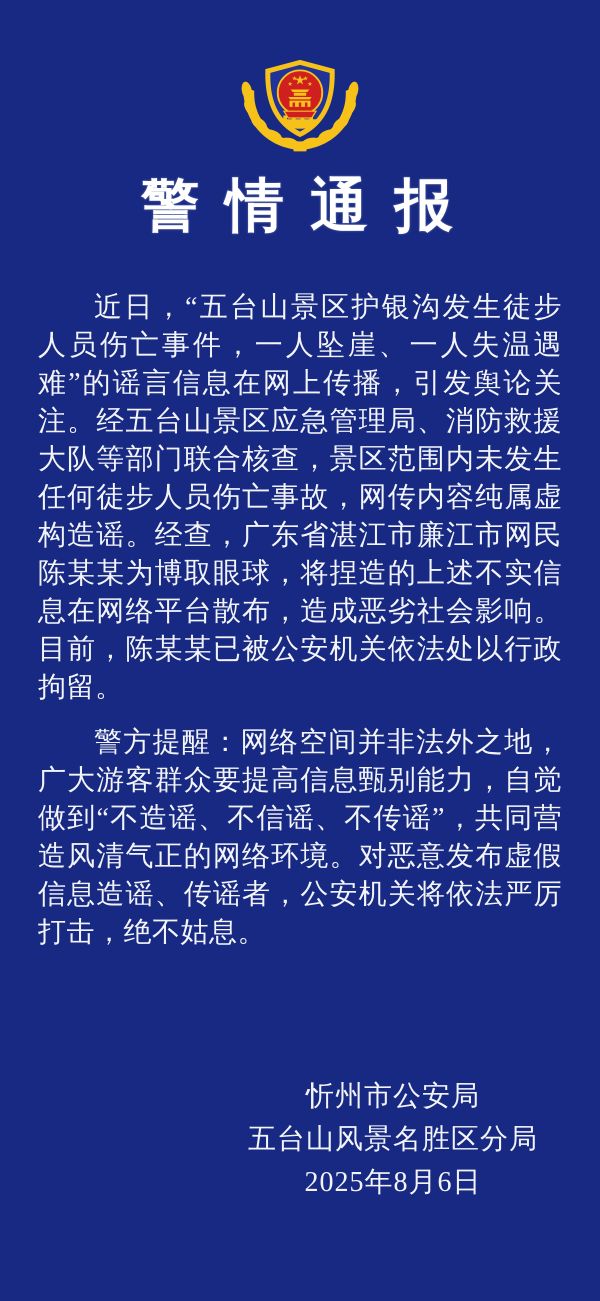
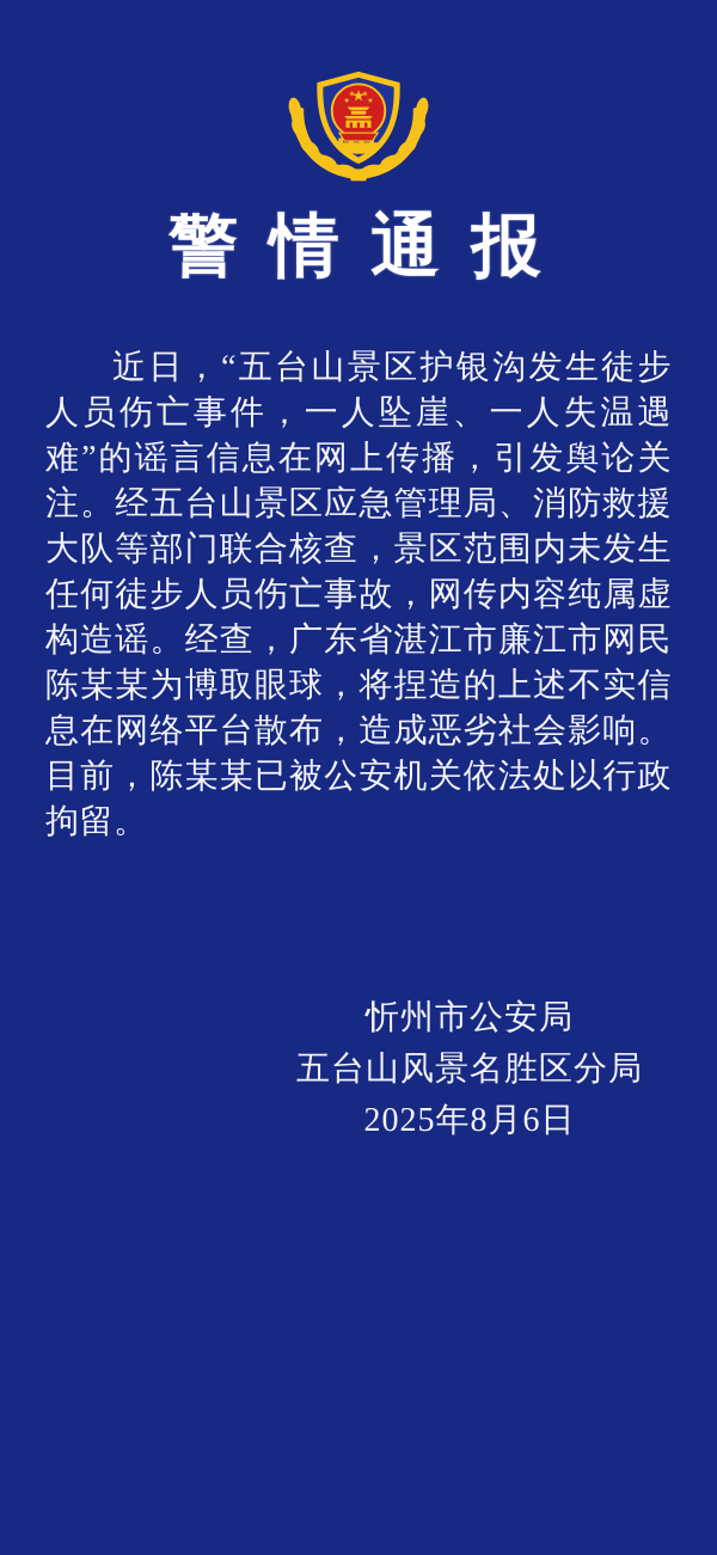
  警 情 通 报
  近日，“五台山景区护银沟发生徒步人员伤亡事件，一人坠崖、一人失温遇难”的谣言信息在网上传播，引发舆论关注。经五台山景区应急管理局、消防救援大队等部门联合核查，景区范围内未发生任何徒步人员伤亡事故，网传内容纯属虚构造谣。经查，广东省湛江市廉江市网民陈某某为博取眼球，将捏造的上述不实信息在网络平台散布，造成恶劣社会影响。目前，陈某某已被公安机关依法处以行政拘留。
- 警方提醒：网络空间并非法外之地，广大游客群众要提高信息甄别能力，自觉做到“不造谣、不信谣、不传谣”，共同营造风清气正的网络环境。对恶意发布虚假信息造谣、传谣者，公安机关将依法严厉打击，绝不姑息。
  忻州市公安局
  五台山风景名胜区分局
  2025年8月6日
